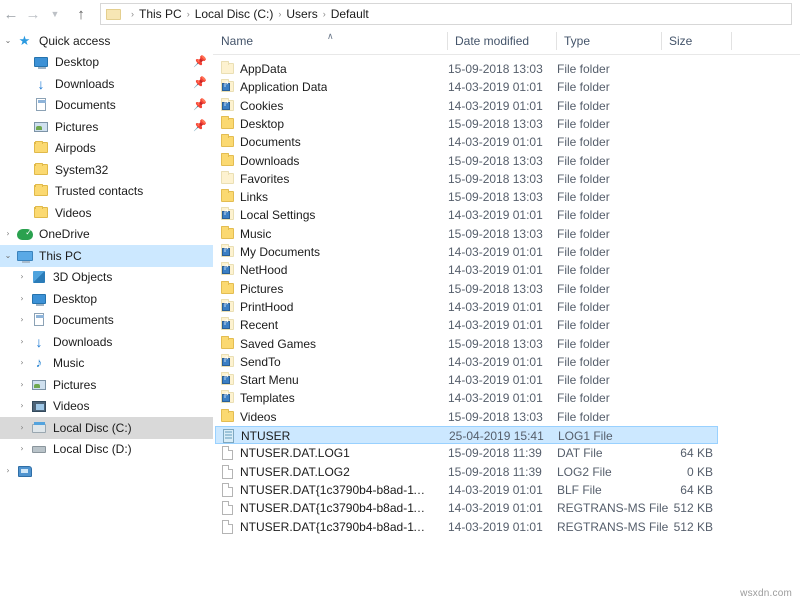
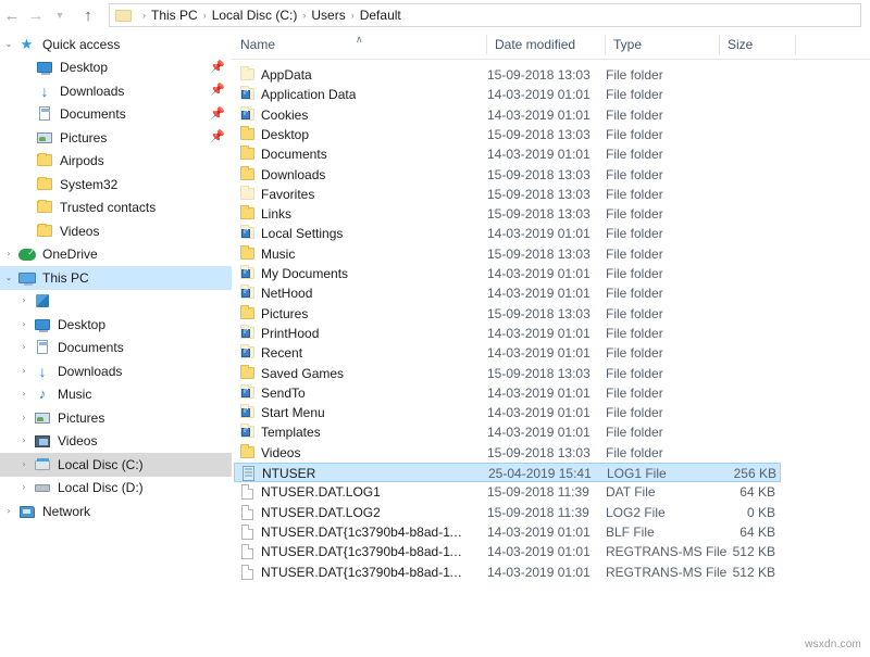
  ←
  →
  ▼
  ↑
  ›
  This PC
  ›
  Local Disc (C:)
  ›
  Users
  ›
  Default
  ⌄
  ★
  Quick access
  Desktop
  📌
  ↓
  Downloads
  📌
  Documents
  📌
  Pictures
  📌
  Airpods
  System32
  Trusted contacts
  Videos
  ›
  OneDrive
  ⌄
  This PC
  ›
- 3D Objects
  ›
  Desktop
  ›
  Documents
  ›
  ↓
  Downloads
  ›
  ♪
  Music
  ›
  Pictures
  ›
  Videos
  ›
  Local Disc (C:)
  ›
  Local Disc (D:)
  ›
+ Network
  Name
  ∧
  Date modified
  Type
  Size
  AppData
  15-09-2018 13:03
  File folder
  Application Data
  14-03-2019 01:01
  File folder
  Cookies
  14-03-2019 01:01
  File folder
  Desktop
  15-09-2018 13:03
  File folder
  Documents
  14-03-2019 01:01
  File folder
  Downloads
  15-09-2018 13:03
  File folder
  Favorites
  15-09-2018 13:03
  File folder
  Links
  15-09-2018 13:03
  File folder
  Local Settings
  14-03-2019 01:01
  File folder
  Music
  15-09-2018 13:03
  File folder
  My Documents
  14-03-2019 01:01
  File folder
  NetHood
  14-03-2019 01:01
  File folder
  Pictures
  15-09-2018 13:03
  File folder
  PrintHood
  14-03-2019 01:01
  File folder
  Recent
  14-03-2019 01:01
  File folder
  Saved Games
  15-09-2018 13:03
  File folder
  SendTo
  14-03-2019 01:01
  File folder
  Start Menu
  14-03-2019 01:01
  File folder
  Templates
  14-03-2019 01:01
  File folder
  Videos
  15-09-2018 13:03
  File folder
  NTUSER
  25-04-2019 15:41
  LOG1 File
+ 256 KB
  NTUSER.DAT.LOG1
  15-09-2018 11:39
  DAT File
  64 KB
  NTUSER.DAT.LOG2
  15-09-2018 11:39
  LOG2 File
  0 KB
  NTUSER.DAT{1c3790b4-b8ad-11e
  14-03-2019 01:01
  BLF File
  64 KB
  NTUSER.DAT{1c3790b4-b8ad-11e
  14-03-2019 01:01
  REGTRANS-MS File
  512 KB
  NTUSER.DAT{1c3790b4-b8ad-11e
  14-03-2019 01:01
  REGTRANS-MS File
  512 KB
  wsxdn.com
